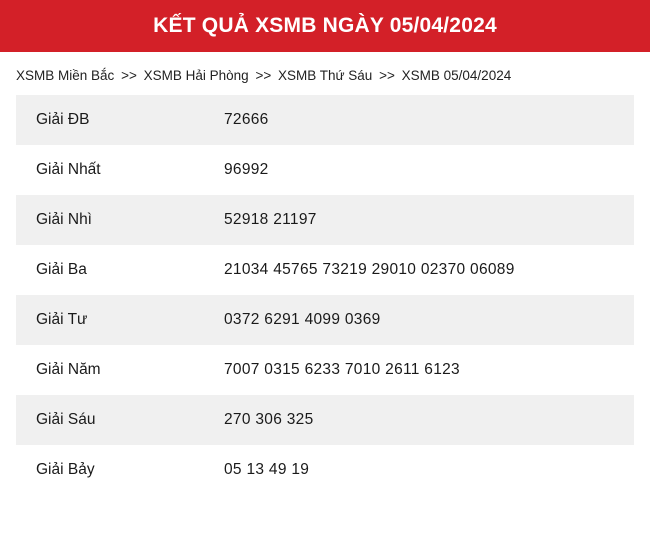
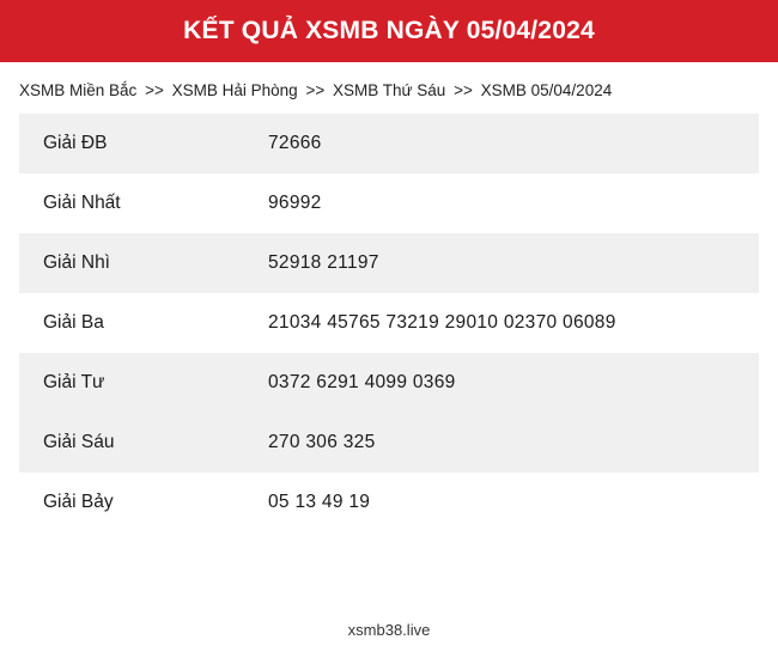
  KẾT QUẢ XSMB NGÀY 05/04/2024
  XSMB Miền Bắc >> XSMB Hải Phòng >> XSMB Thứ Sáu >> XSMB 05/04/2024
  Giải ĐB	72666
  Giải Nhất	96992
  Giải Nhì	52918 21197
  Giải Ba	21034 45765 73219 29010 02370 06089
  Giải Tư	0372 6291 4099 0369
- Giải Năm	7007 0315 6233 7010 2611 6123
  Giải Sáu	270 306 325
  Giải Bảy	05 13 49 19
+ xsmb38.live
